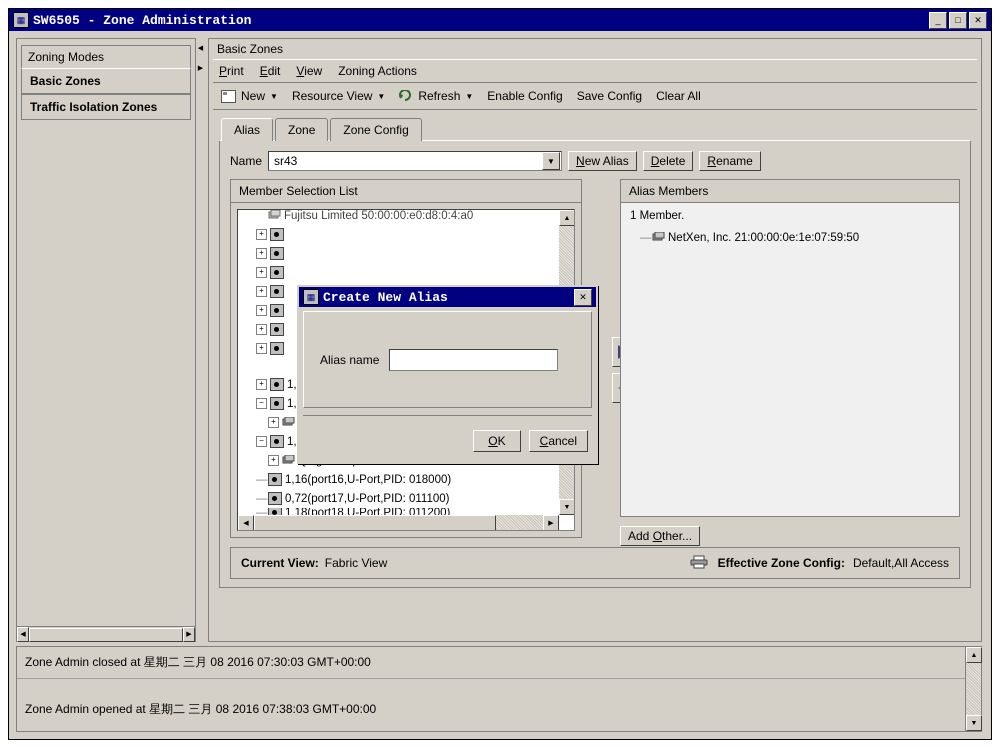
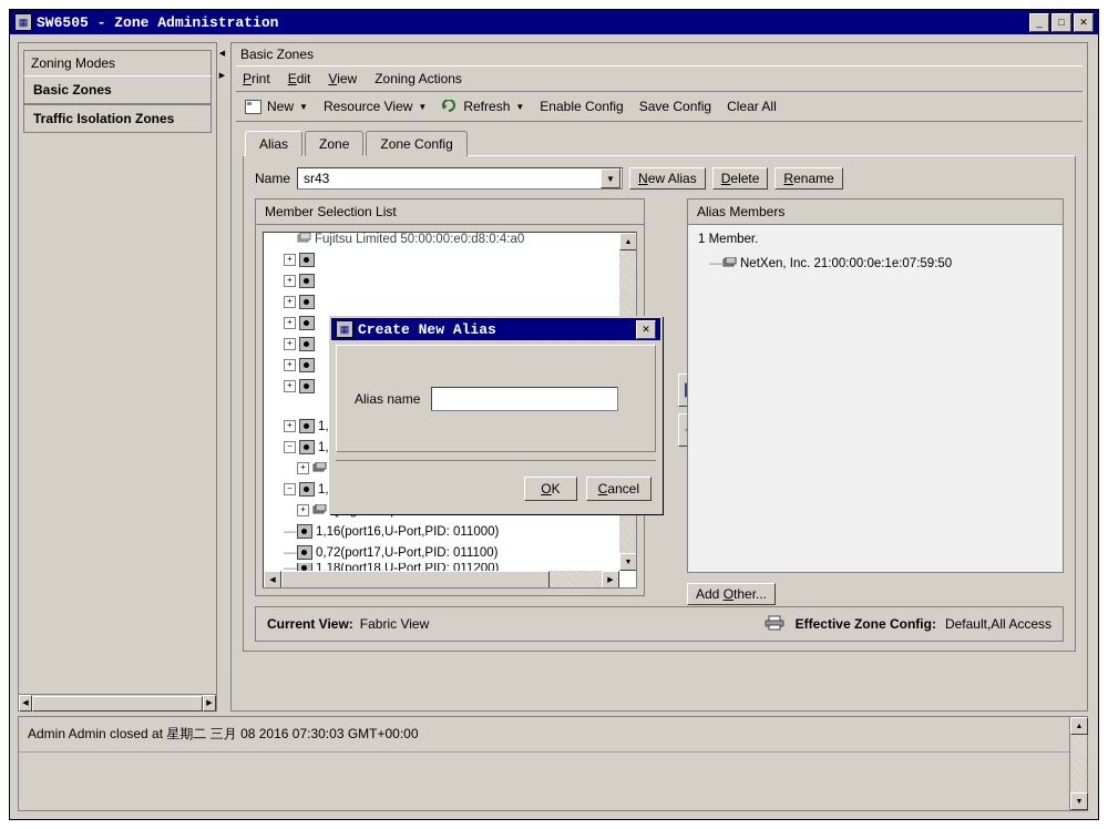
  ▦
  SW6505 - Zone Administration
  _
  □
  ✕
  Zoning Modes
  Basic Zones
  Traffic Isolation Zones
  Basic Zones
  Print
  Edit
  View
  Zoning Actions
  New
  ▼
  Resource View
  ▼
  Refresh
  ▼
  Enable Config
  Save Config
  Clear All
  Alias
  Zone
  Zone Config
  Name
  sr43
  ▼
  New Alias
  Delete
  Rename
  Member Selection List
  Fujitsu Limited 50:00:00:e0:d8:0:4:a0
  +
  +
  +
  +
  +
  +
  +
  +
  −
  +
  −
  +
  ―
- 1,16(port16,U-Port,PID: 018000)
+ 1,16(port16,U-Port,PID: 011000)
  ―
  0,72(port17,U-Port,PID: 011100)
  ―
  1,18(port18,U-Port,PID: 011200)
  Alias Members
  1 Member.
  ―
  NetXen, Inc. 21:00:00:0e:1e:07:59:50
  Add Other...
  Current View:
  Fabric View
  Effective Zone Config:
  Default,All Access
- Zone Admin closed at 星期二 三月 08 2016 07:30:03 GMT+00:00
+ Admin Admin closed at 星期二 三月 08 2016 07:30:03 GMT+00:00
- Zone Admin opened at 星期二 三月 08 2016 07:38:03 GMT+00:00
  ▦
  Create New Alias
  ✕
  Alias name
  OK
  Cancel
